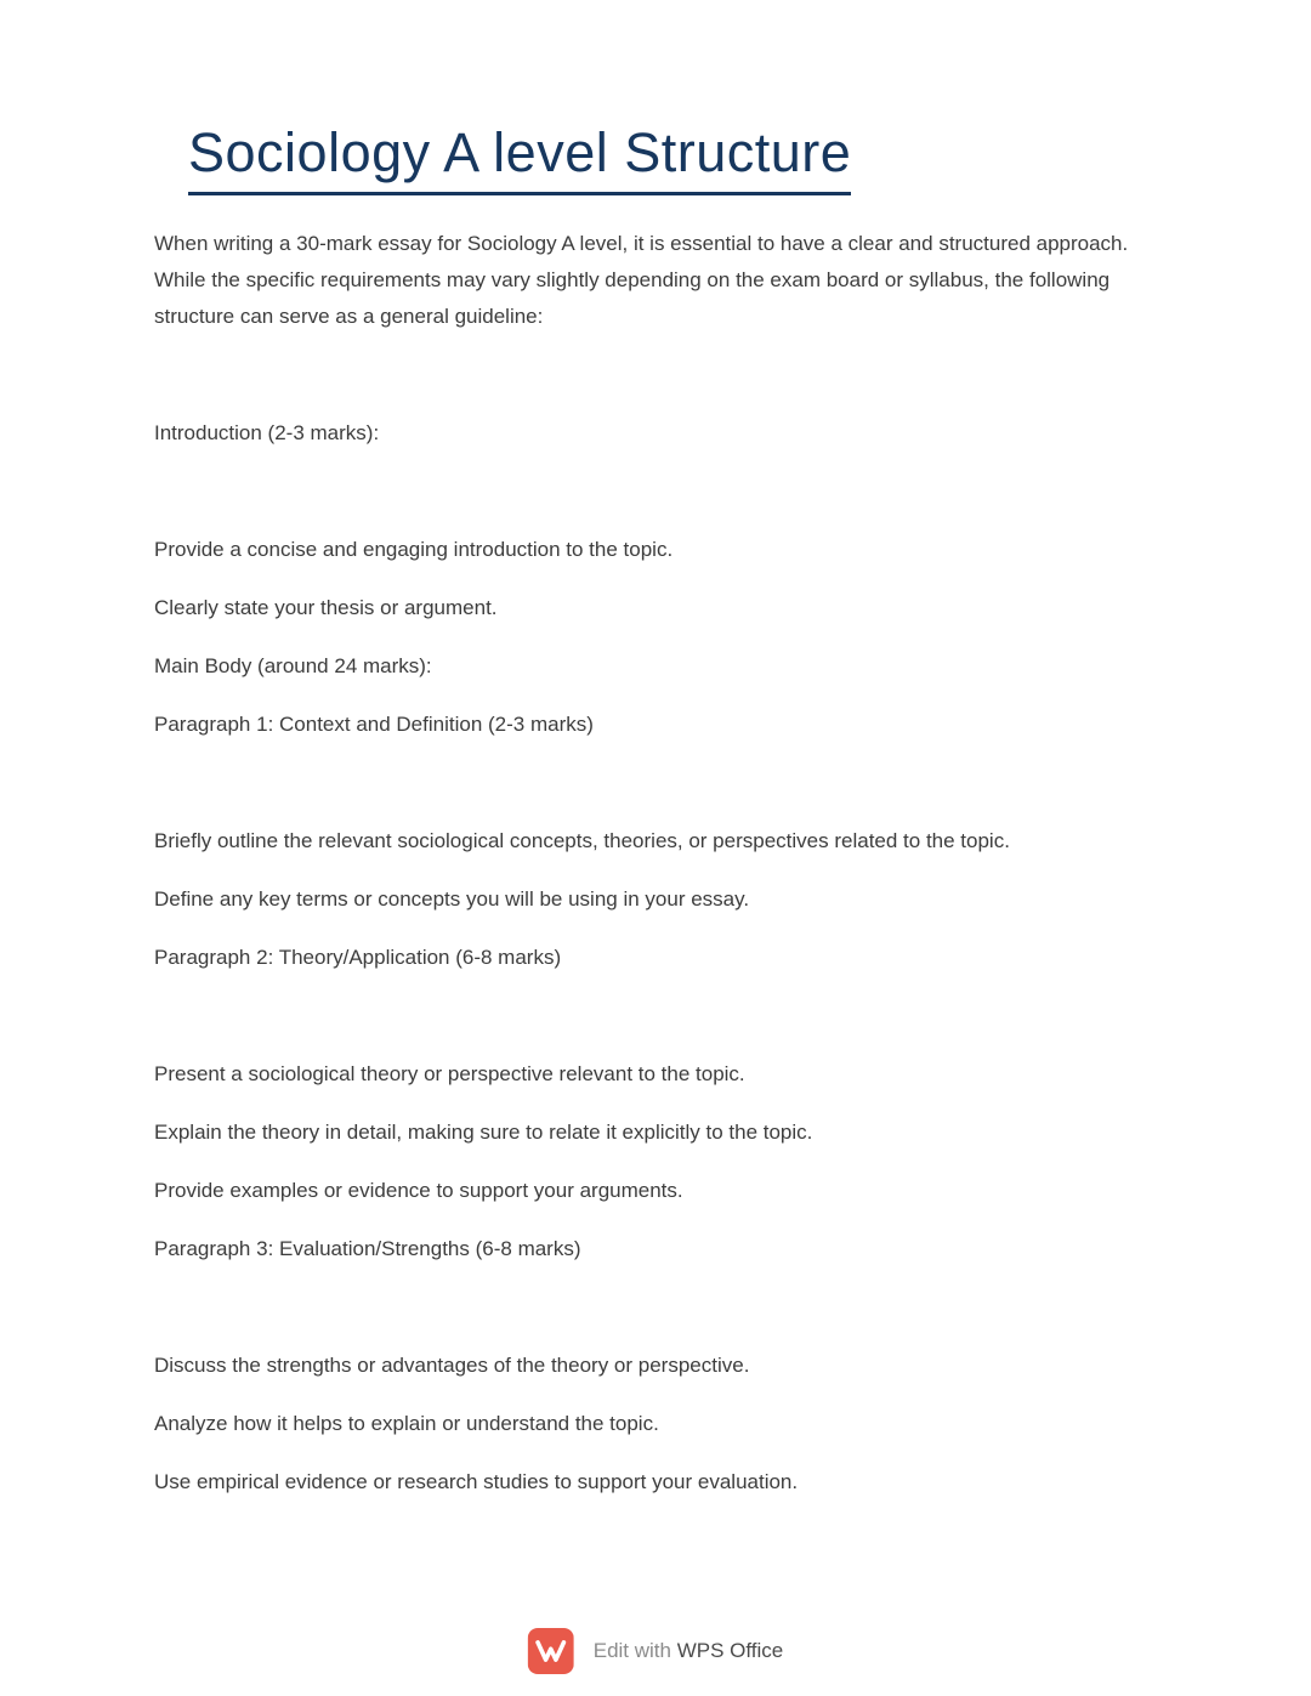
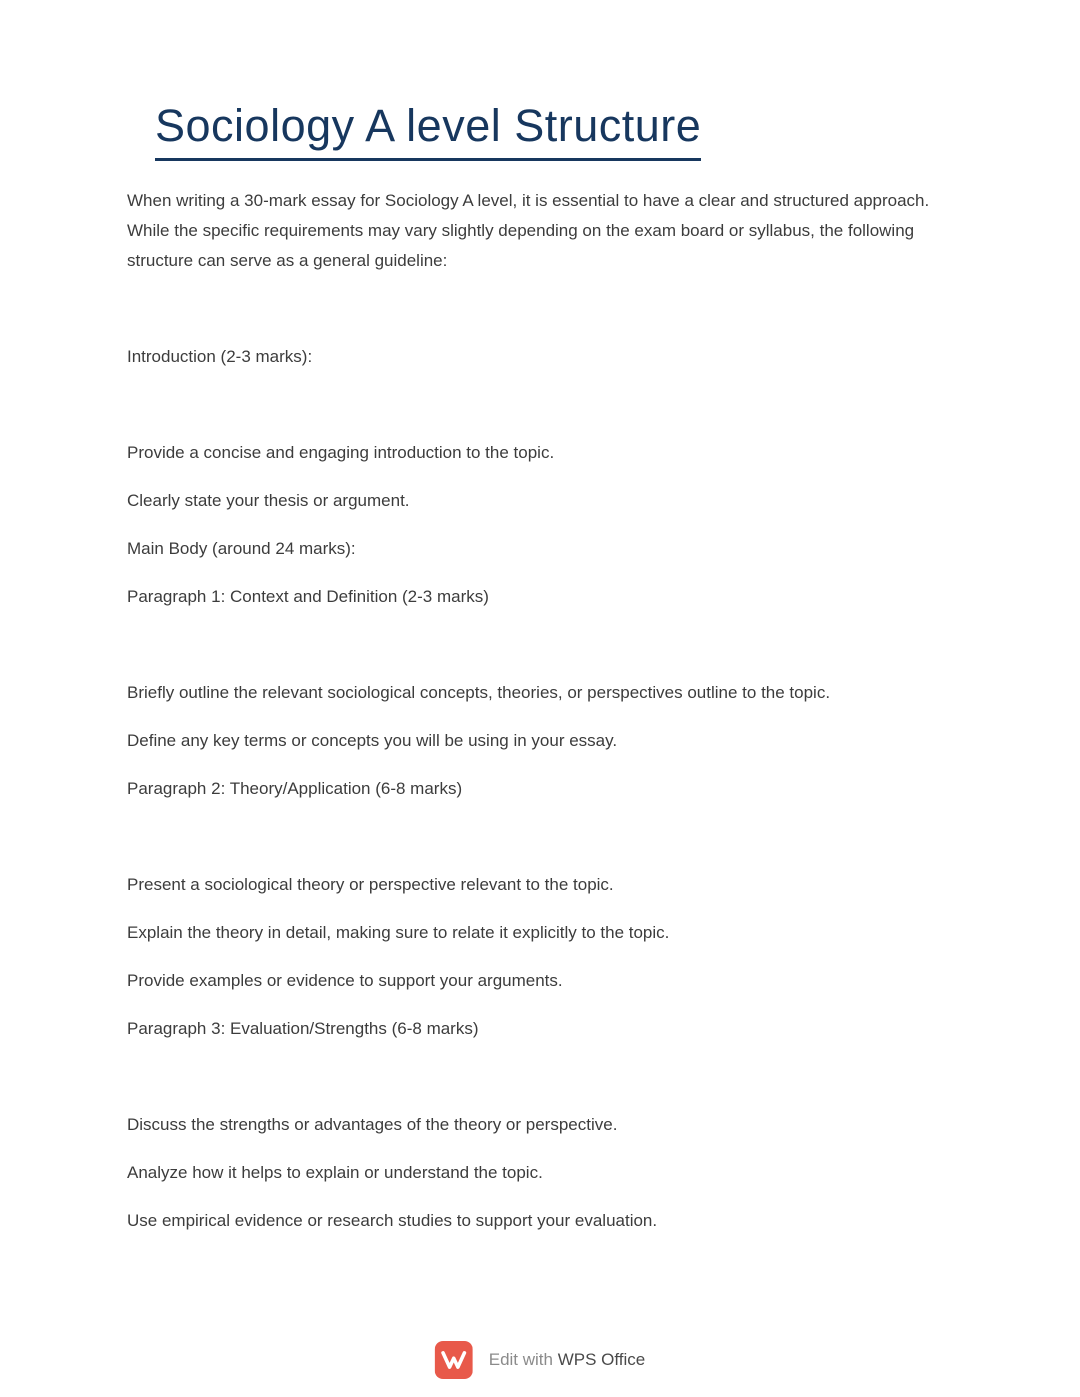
  Sociology A level Structure
  When writing a 30-mark essay for Sociology A level, it is essential to have a clear and structured approach. While the specific requirements may vary slightly depending on the exam board or syllabus, the following structure can serve as a general guideline:
  Introduction (2-3 marks):
  Provide a concise and engaging introduction to the topic.
  Clearly state your thesis or argument.
  Main Body (around 24 marks):
  Paragraph 1: Context and Definition (2-3 marks)
- Briefly outline the relevant sociological concepts, theories, or perspectives related to the topic.
+ Briefly outline the relevant sociological concepts, theories, or perspectives outline to the topic.
  Define any key terms or concepts you will be using in your essay.
  Paragraph 2: Theory/Application (6-8 marks)
  Present a sociological theory or perspective relevant to the topic.
  Explain the theory in detail, making sure to relate it explicitly to the topic.
  Provide examples or evidence to support your arguments.
  Paragraph 3: Evaluation/Strengths (6-8 marks)
  Discuss the strengths or advantages of the theory or perspective.
  Analyze how it helps to explain or understand the topic.
  Use empirical evidence or research studies to support your evaluation.
  Edit with WPS Office
